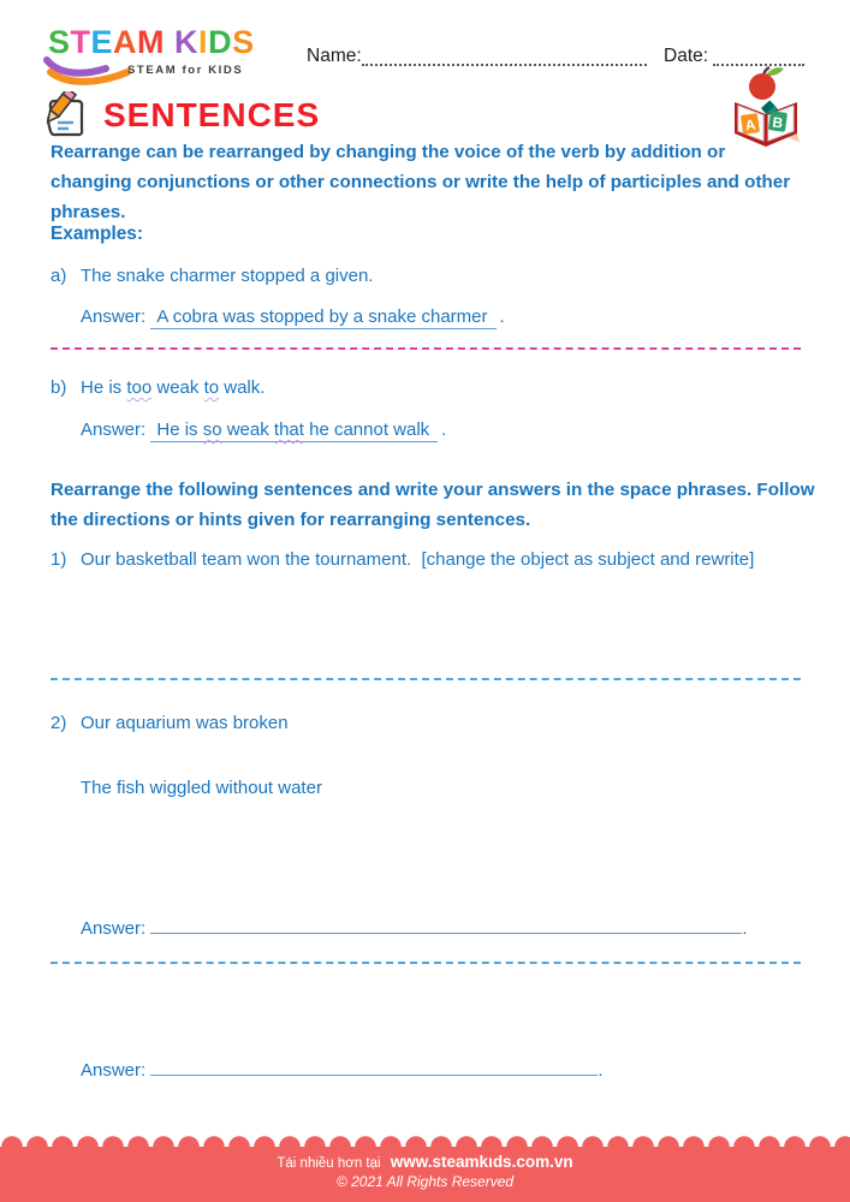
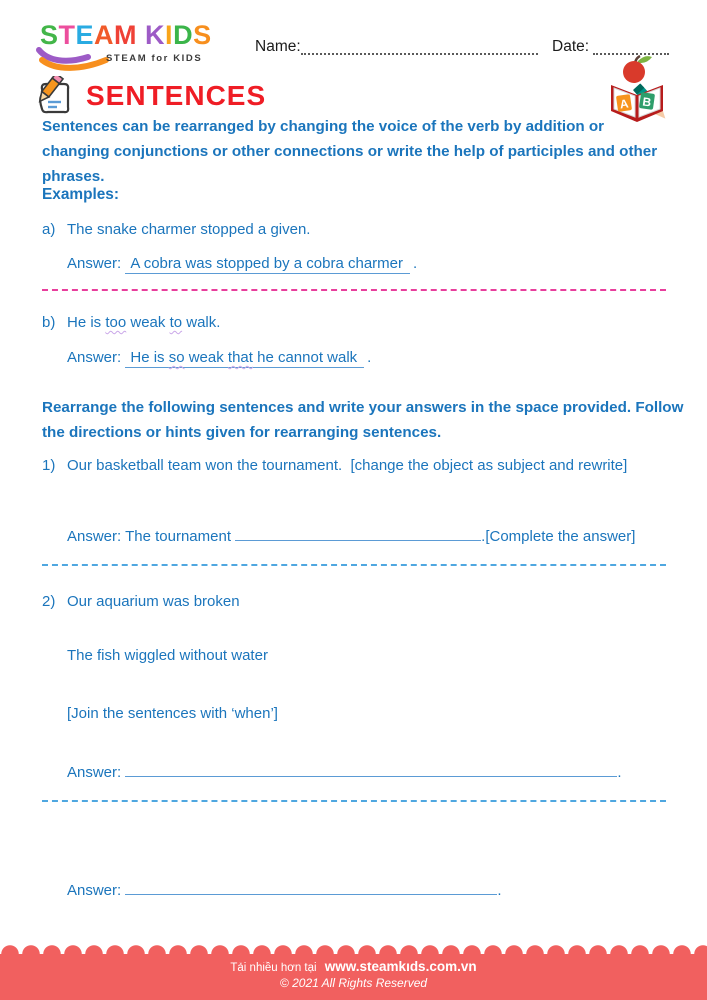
  STEAM KIDS
  STEAM for KIDS
  Name:
  Date:
  SENTENCES
- Rearrange can be rearranged by changing the voice of the verb by addition or changing conjunctions or other connections or write the help of participles and other phrases.
+ Sentences can be rearranged by changing the voice of the verb by addition or changing conjunctions or other connections or write the help of participles and other phrases.
  Examples:
  a)
  The snake charmer stopped a given.
- Answer: A cobra was stopped by a snake charmer .
+ Answer: A cobra was stopped by a cobra charmer .
  b)
  He is too weak to walk.
  Answer: He is so weak that he cannot walk .
- Rearrange the following sentences and write your answers in the space phrases. Follow the directions or hints given for rearranging sentences.
+ Rearrange the following sentences and write your answers in the space provided. Follow the directions or hints given for rearranging sentences.
  1)
  Our basketball team won the tournament. [change the object as subject and rewrite]
+ Answer: The tournament .[Complete the answer]
  2)
  Our aquarium was broken
  The fish wiggled without water
+ [Join the sentences with ‘when’]
  Answer: .
  Answer: .
  Tải nhiều hơn tại www.steamkids.com.vn
  © 2021 All Rights Reserved
